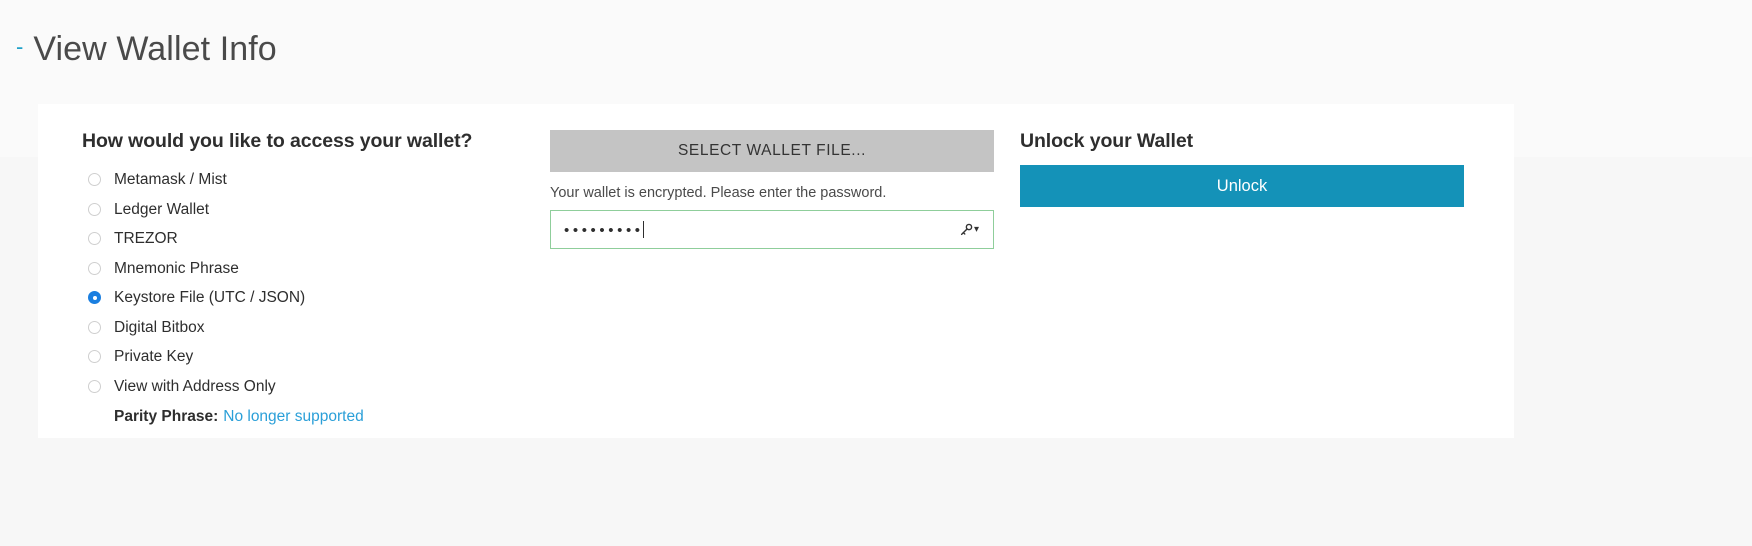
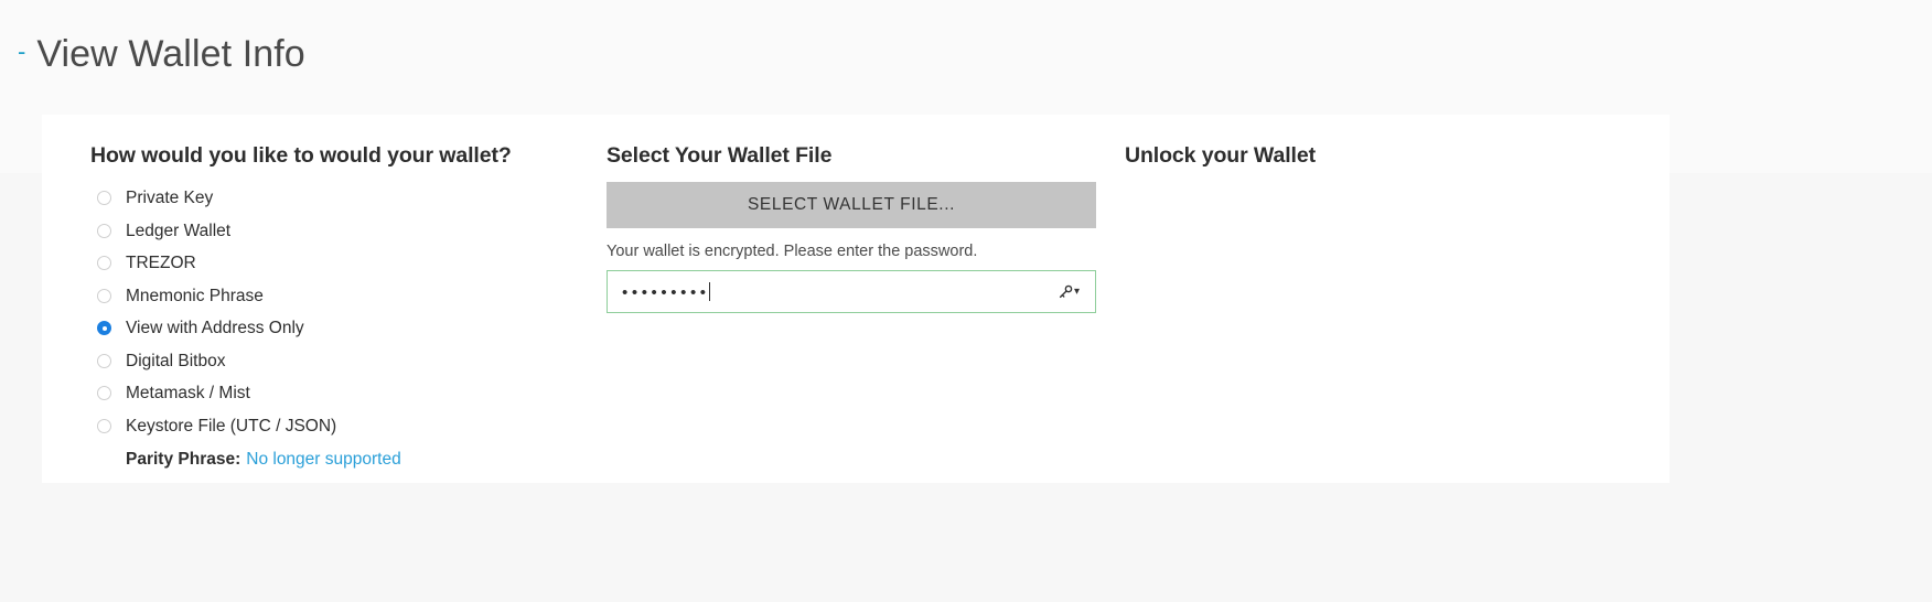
  -
  View Wallet Info
- How would you like to access your wallet?
+ How would you like to would your wallet?
- Metamask / Mist
+ Private Key
  Ledger Wallet
  TREZOR
  Mnemonic Phrase
- Keystore File (UTC / JSON)
+ View with Address Only
  Digital Bitbox
- Private Key
+ Metamask / Mist
- View with Address Only
+ Keystore File (UTC / JSON)
  Parity Phrase:
  No longer supported
+ Select Your Wallet File
  SELECT WALLET FILE...
  Your wallet is encrypted. Please enter the password.
  •••••••••
  ▾
  Unlock your Wallet
- Unlock
